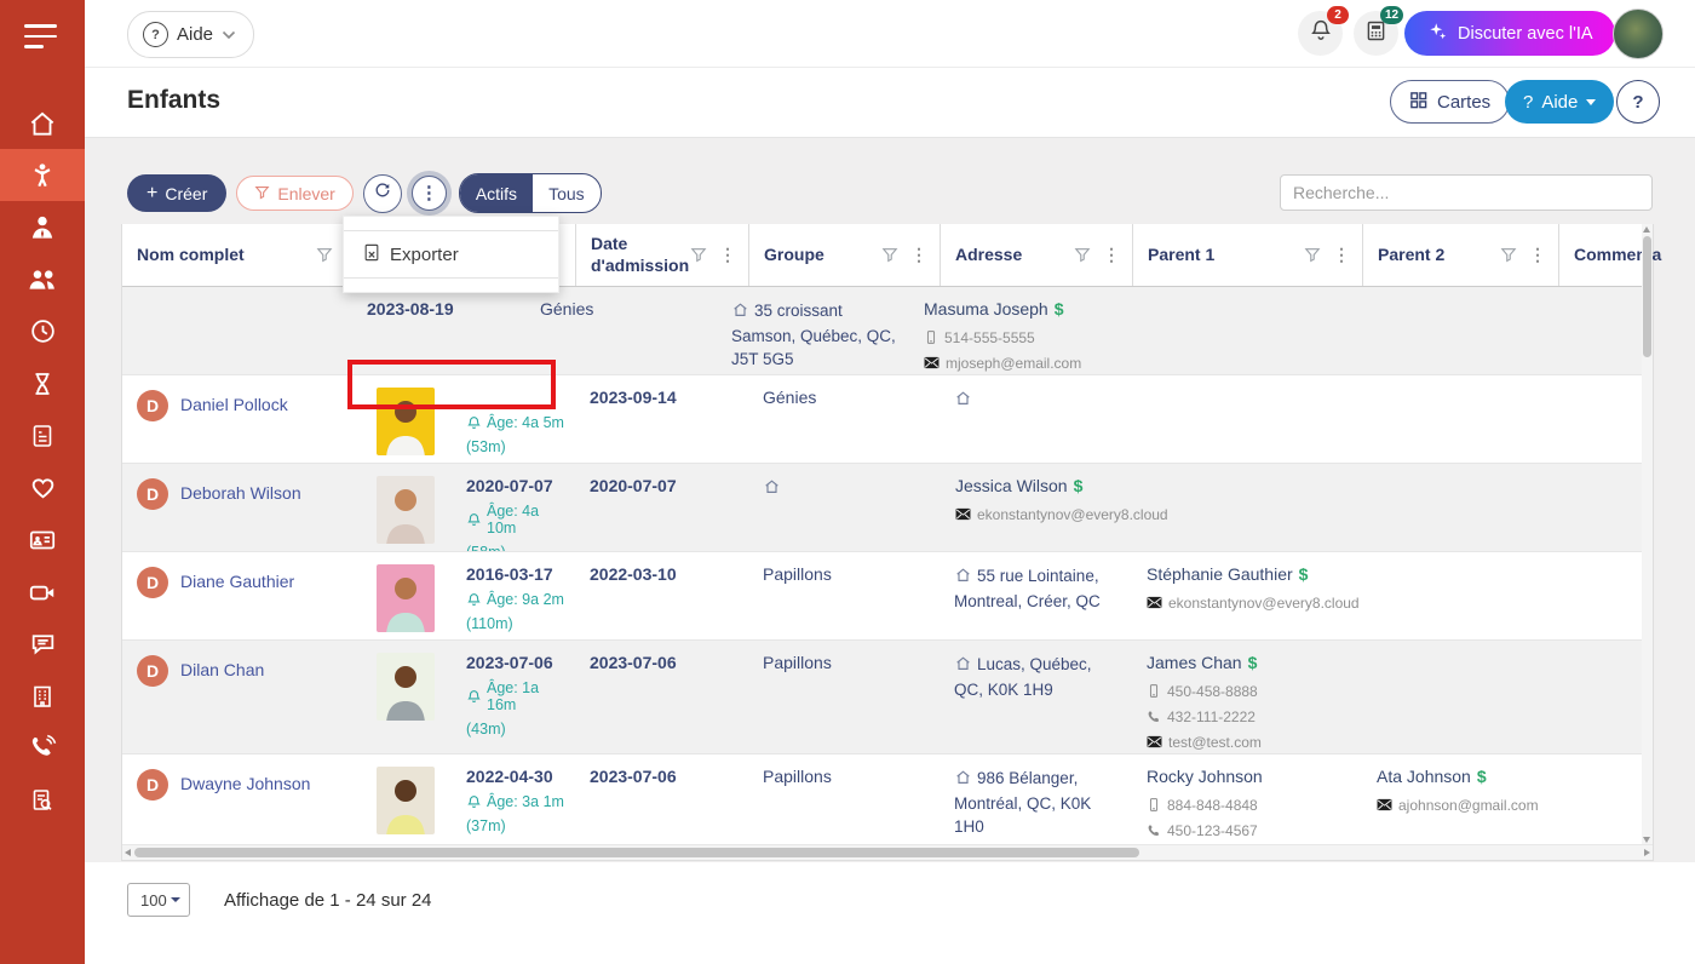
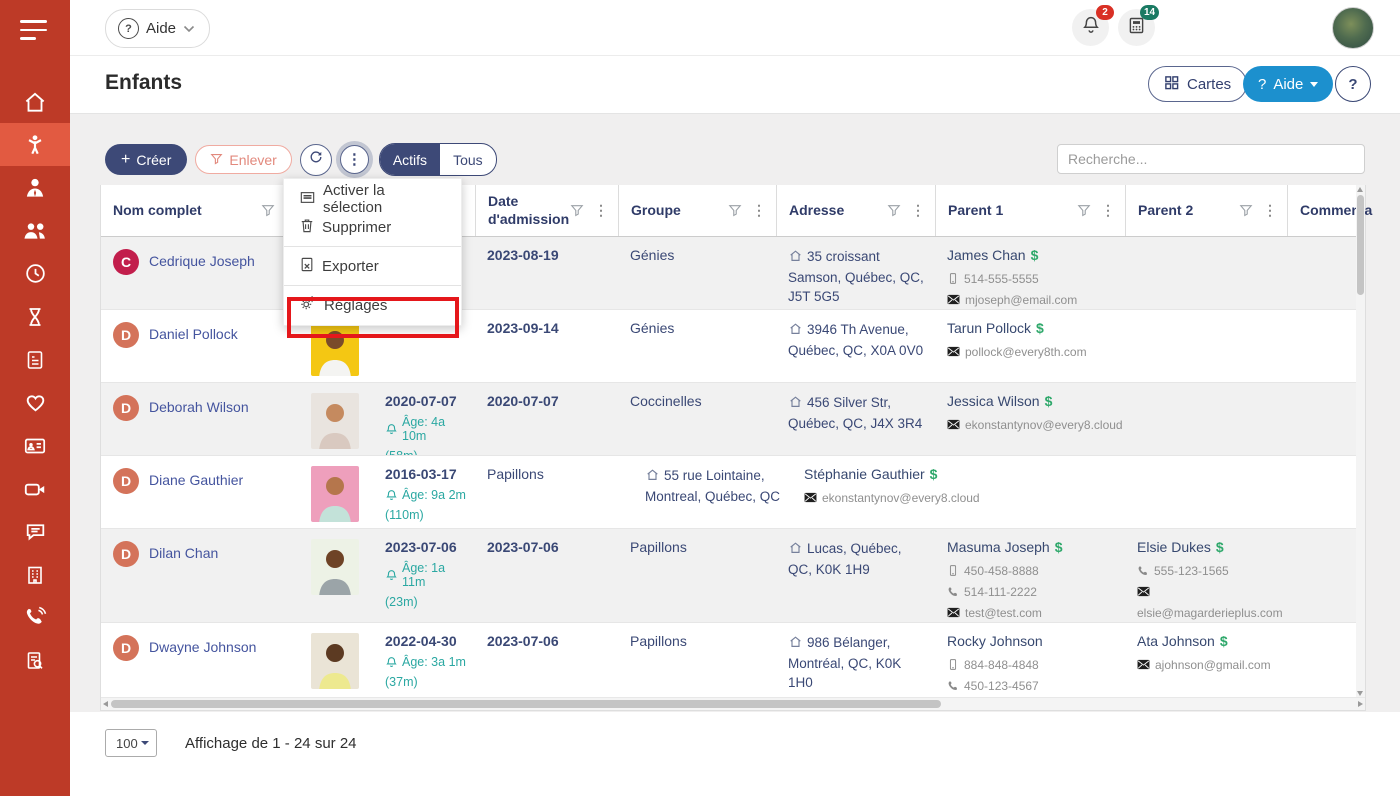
  ?
  Aide
  2
- 12
+ 14
- Discuter avec l'IA
  Enfants
  Cartes
  ?
  Aide
  ?
  +
  Créer
  Enlever
  ⋮
  Actifs
  Tous
  Recherche...
  Nom complet
  Date d'admission
  ⋮
  Groupe
  ⋮
  Adresse
  ⋮
  Parent 1
  ⋮
  Parent 2
  ⋮
  Commea
+ C
+ Cedrique Joseph
  2023-08-19
  Génies
  35 croissant Samson, Québec, QC, J5T 5G5
- Masuma Joseph $
+ James Chan $
  514-555-5555
  mjoseph@email.com
  D
  Daniel Pollock
- Âge: 4a 5m
- (53m)
  2023-09-14
  Génies
+ 3946 Th Avenue, Québec, QC, X0A 0V0
+ Tarun Pollock $
+ pollock@every8th.com
  D
  Deborah Wilson
  2020-07-07
  Âge: 4a 10m
  2020-07-07
+ Coccinelles
+ 456 Silver Str, Québec, QC, J4X 3R4
  Jessica Wilson $
  ekonstantynov@every8.cloud
  D
  Diane Gauthier
  2016-03-17
  Âge: 9a 2m
  (110m)
- 2022-03-10
  Papillons
- 55 rue Lointaine, Montreal, Créer, QC
+ 55 rue Lointaine, Montreal, Québec, QC
  Stéphanie Gauthier $
  ekonstantynov@every8.cloud
  D
  Dilan Chan
  2023-07-06
- Âge: 1a 16m
+ Âge: 1a 11m
- (43m)
+ (23m)
  2023-07-06
  Papillons
  Lucas, Québec, QC, K0K 1H9
- James Chan $
+ Masuma Joseph $
  450-458-8888
- 432-111-2222
+ 514-111-2222
  test@test.com
+ Elsie Dukes $
+ 555-123-1565
+ elsie@magarderieplus.com
  D
  Dwayne Johnson
  2022-04-30
  Âge: 3a 1m
  (37m)
  2023-07-06
  Papillons
  986 Bélanger, Montréal, QC, K0K 1H0
  Rocky Johnson
  884-848-4848
  450-123-4567
  Ata Johnson $
  ajohnson@gmail.com
+ Activer la sélection
+ Supprimer
  Exporter
+ Réglages
  100
  Affichage de 1 - 24 sur 24
